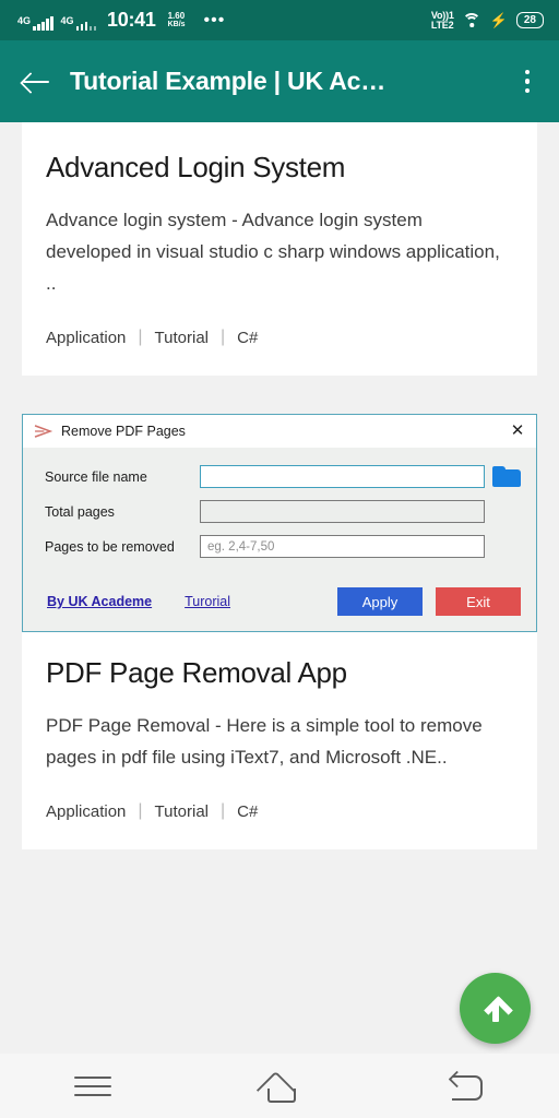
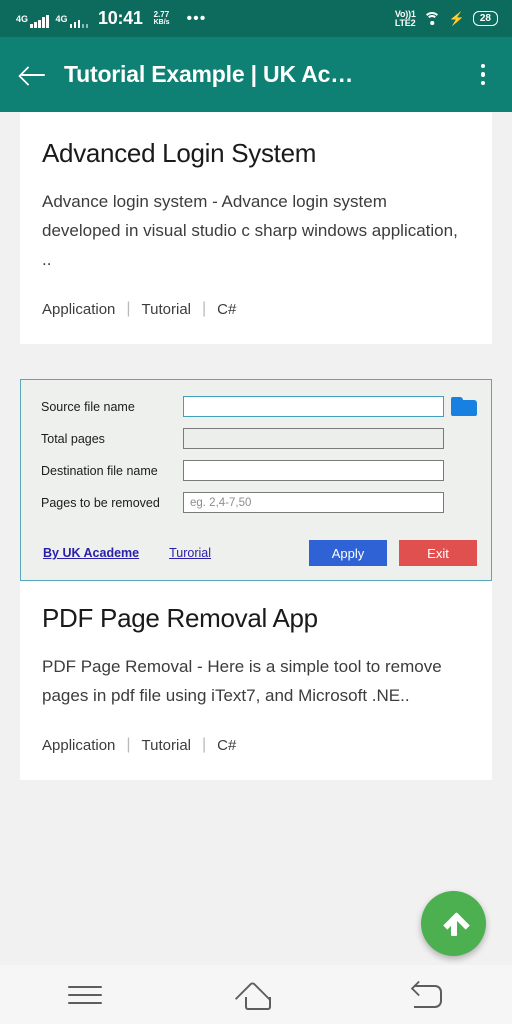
  4G
  4G
  10:41
- 1.60
+ 2.77
  •••
  Vo))1
  LTE2
  ⚡
  28
  Tutorial Example | UK Ac…
  Advanced Login System
  Advance login system - Advance login system developed in visual studio c sharp windows application, ..
  Application
  |
  Tutorial
  |
  C#
- Remove PDF Pages
- ✕
  Source file name
  Total pages
+ Destination file name
  Pages to be removed
  eg. 2,4-7,50
  By UK Academe
  Turorial
  Apply
  Exit
  PDF Page Removal App
  PDF Page Removal - Here is a simple tool to remove pages in pdf file using iText7, and Microsoft .NE..
  Application
  |
  Tutorial
  |
  C#
